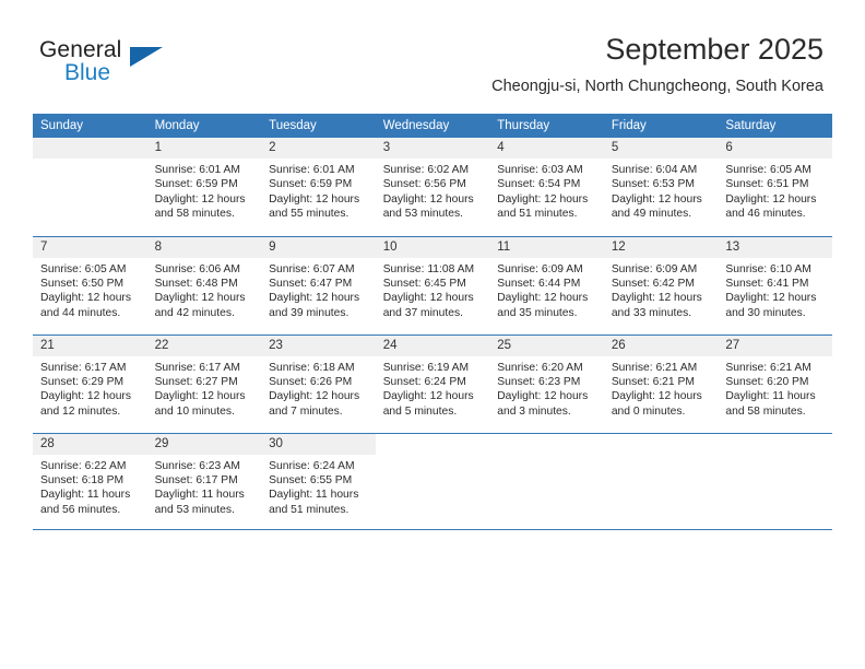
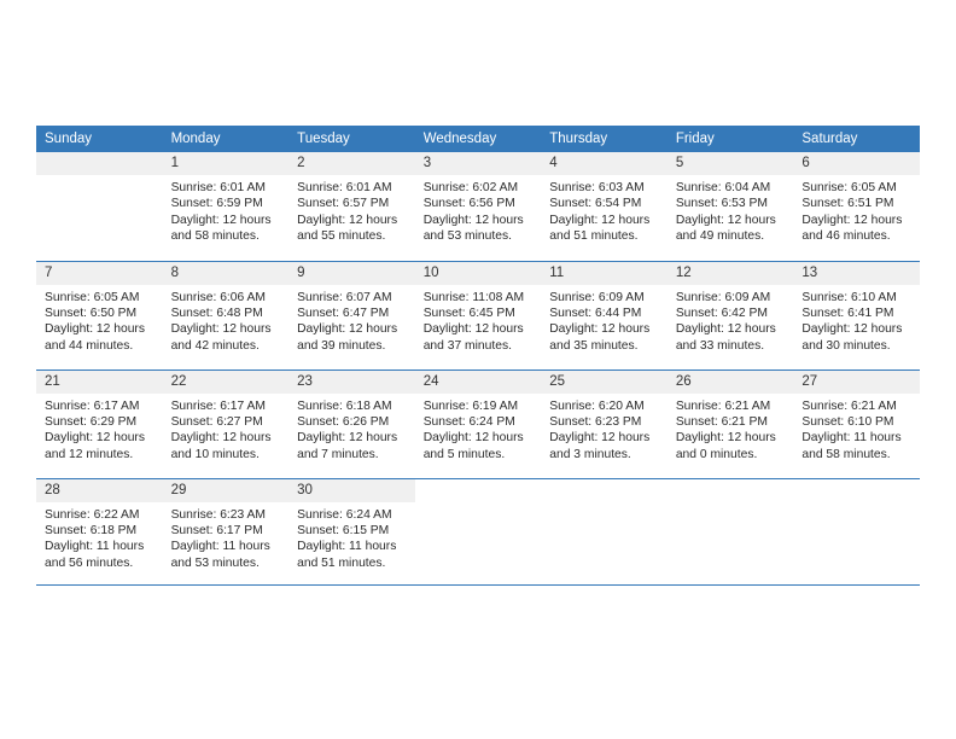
- General
- Blue
- September 2025
- Cheongju-si, North Chungcheong, South Korea
  Sunday	Monday	Tuesday	Wednesday	Thursday	Friday	Saturday
- 	1Sunrise: 6:01 AMSunset: 6:59 PMDaylight: 12 hoursand 58 minutes.	2Sunrise: 6:01 AMSunset: 6:59 PMDaylight: 12 hoursand 55 minutes.	3Sunrise: 6:02 AMSunset: 6:56 PMDaylight: 12 hoursand 53 minutes.	4Sunrise: 6:03 AMSunset: 6:54 PMDaylight: 12 hoursand 51 minutes.	5Sunrise: 6:04 AMSunset: 6:53 PMDaylight: 12 hoursand 49 minutes.	6Sunrise: 6:05 AMSunset: 6:51 PMDaylight: 12 hoursand 46 minutes.
+ 	1Sunrise: 6:01 AMSunset: 6:59 PMDaylight: 12 hoursand 58 minutes.	2Sunrise: 6:01 AMSunset: 6:57 PMDaylight: 12 hoursand 55 minutes.	3Sunrise: 6:02 AMSunset: 6:56 PMDaylight: 12 hoursand 53 minutes.	4Sunrise: 6:03 AMSunset: 6:54 PMDaylight: 12 hoursand 51 minutes.	5Sunrise: 6:04 AMSunset: 6:53 PMDaylight: 12 hoursand 49 minutes.	6Sunrise: 6:05 AMSunset: 6:51 PMDaylight: 12 hoursand 46 minutes.
  7Sunrise: 6:05 AMSunset: 6:50 PMDaylight: 12 hoursand 44 minutes.	8Sunrise: 6:06 AMSunset: 6:48 PMDaylight: 12 hoursand 42 minutes.	9Sunrise: 6:07 AMSunset: 6:47 PMDaylight: 12 hoursand 39 minutes.	10Sunrise: 11:08 AMSunset: 6:45 PMDaylight: 12 hoursand 37 minutes.	11Sunrise: 6:09 AMSunset: 6:44 PMDaylight: 12 hoursand 35 minutes.	12Sunrise: 6:09 AMSunset: 6:42 PMDaylight: 12 hoursand 33 minutes.	13Sunrise: 6:10 AMSunset: 6:41 PMDaylight: 12 hoursand 30 minutes.
- 21Sunrise: 6:17 AMSunset: 6:29 PMDaylight: 12 hoursand 12 minutes.	22Sunrise: 6:17 AMSunset: 6:27 PMDaylight: 12 hoursand 10 minutes.	23Sunrise: 6:18 AMSunset: 6:26 PMDaylight: 12 hoursand 7 minutes.	24Sunrise: 6:19 AMSunset: 6:24 PMDaylight: 12 hoursand 5 minutes.	25Sunrise: 6:20 AMSunset: 6:23 PMDaylight: 12 hoursand 3 minutes.	26Sunrise: 6:21 AMSunset: 6:21 PMDaylight: 12 hoursand 0 minutes.	27Sunrise: 6:21 AMSunset: 6:20 PMDaylight: 11 hoursand 58 minutes.
+ 21Sunrise: 6:17 AMSunset: 6:29 PMDaylight: 12 hoursand 12 minutes.	22Sunrise: 6:17 AMSunset: 6:27 PMDaylight: 12 hoursand 10 minutes.	23Sunrise: 6:18 AMSunset: 6:26 PMDaylight: 12 hoursand 7 minutes.	24Sunrise: 6:19 AMSunset: 6:24 PMDaylight: 12 hoursand 5 minutes.	25Sunrise: 6:20 AMSunset: 6:23 PMDaylight: 12 hoursand 3 minutes.	26Sunrise: 6:21 AMSunset: 6:21 PMDaylight: 12 hoursand 0 minutes.	27Sunrise: 6:21 AMSunset: 6:10 PMDaylight: 11 hoursand 58 minutes.
- 28Sunrise: 6:22 AMSunset: 6:18 PMDaylight: 11 hoursand 56 minutes.	29Sunrise: 6:23 AMSunset: 6:17 PMDaylight: 11 hoursand 53 minutes.	30Sunrise: 6:24 AMSunset: 6:55 PMDaylight: 11 hoursand 51 minutes.
+ 28Sunrise: 6:22 AMSunset: 6:18 PMDaylight: 11 hoursand 56 minutes.	29Sunrise: 6:23 AMSunset: 6:17 PMDaylight: 11 hoursand 53 minutes.	30Sunrise: 6:24 AMSunset: 6:15 PMDaylight: 11 hoursand 51 minutes.
